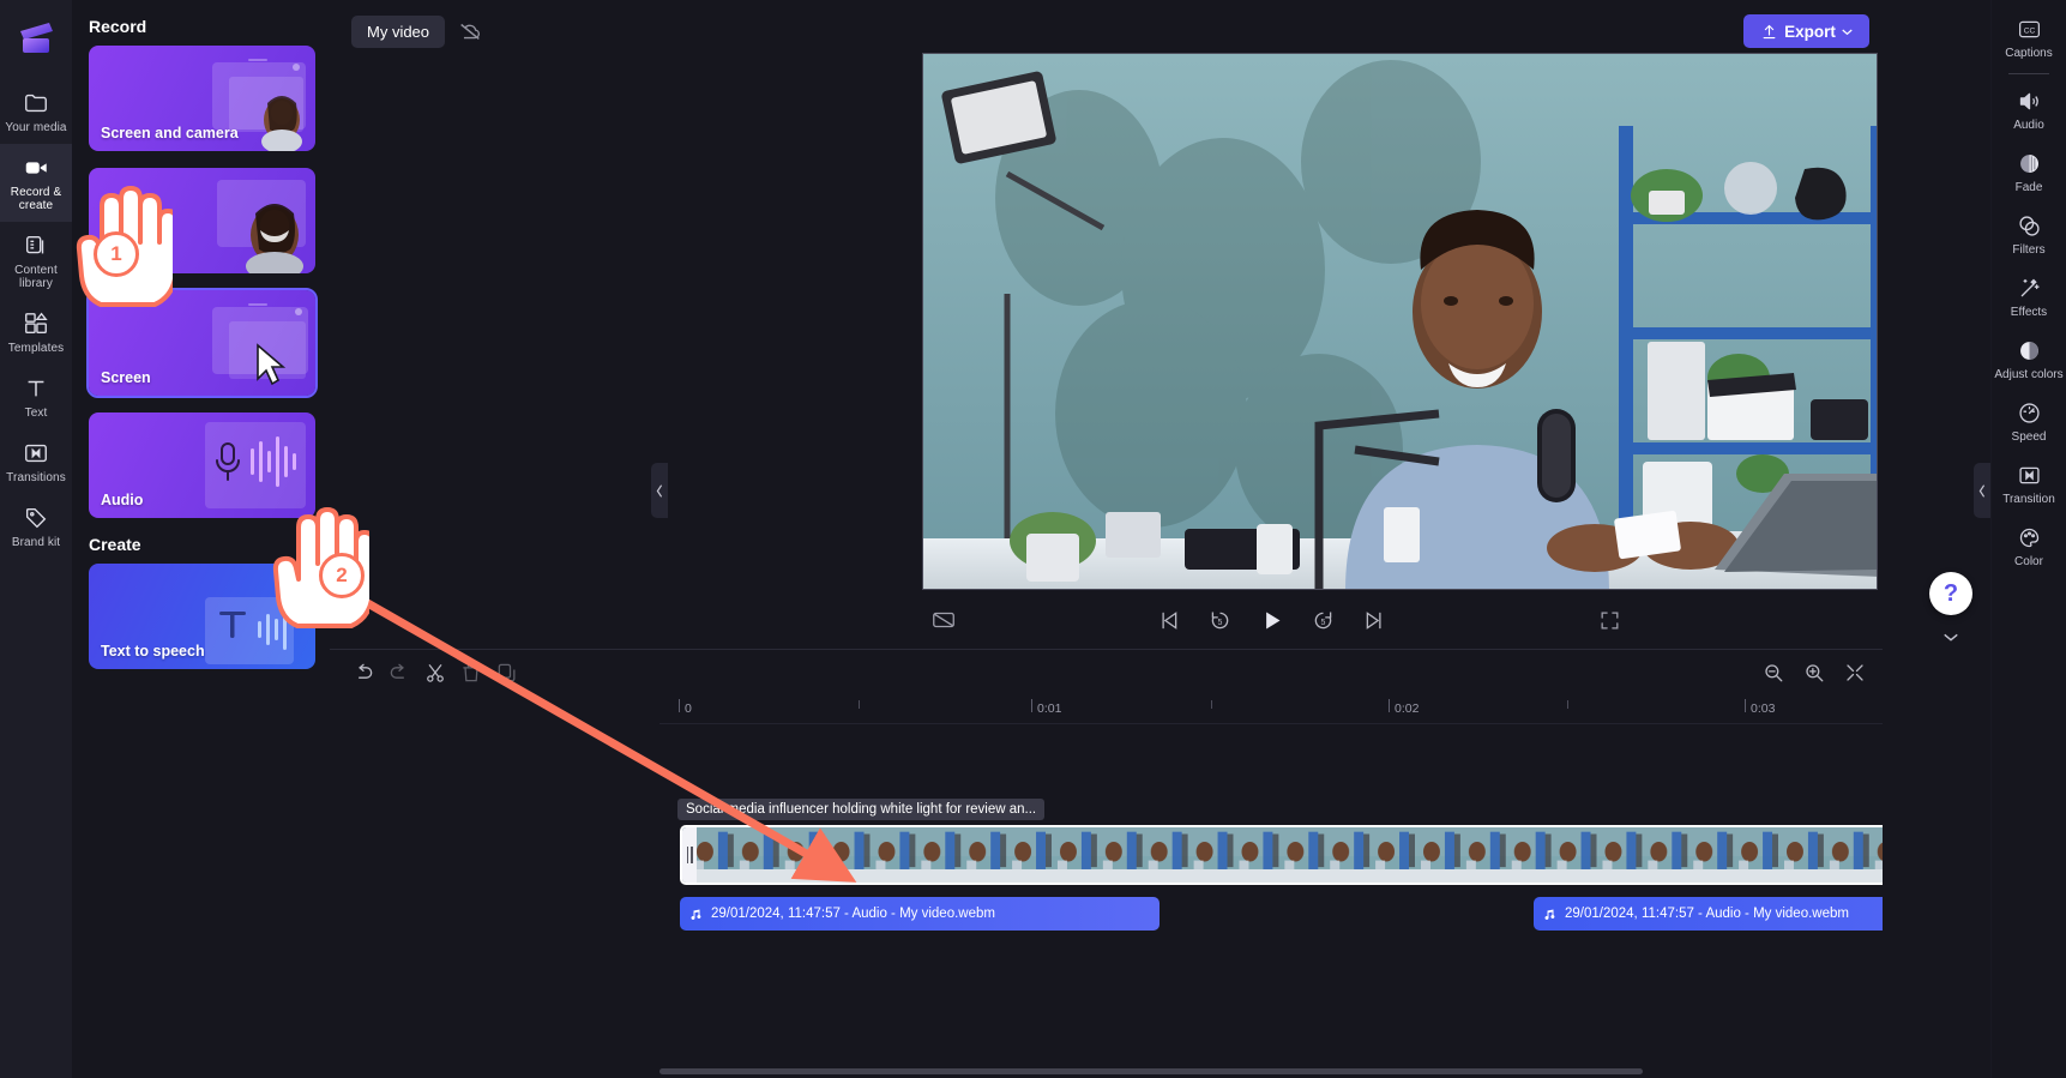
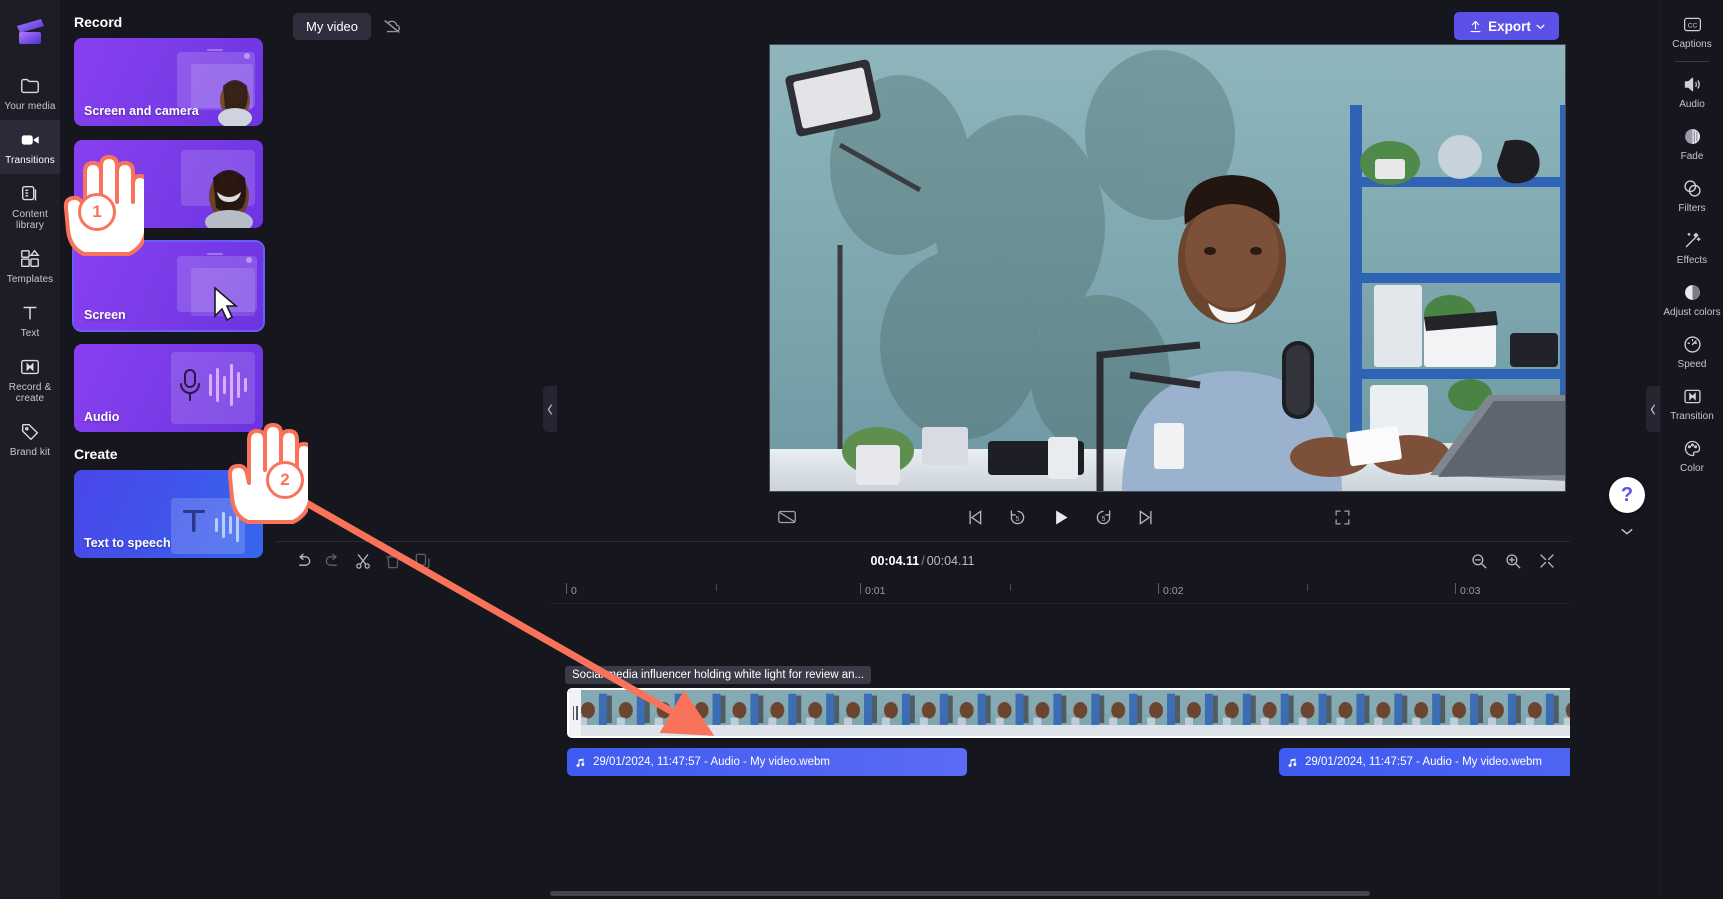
  Your media
- Record & create
+ Transitions
  Content library
  Templates
  Text
- Transitions
+ Record & create
  Brand kit
  Record
  Screen and camera
  Screen
  Audio
  Create
  Text to speech
  My video
+ 00:04.11 / 00:04.11
  0
  0:01
  0:02
  0:03
  Sociaedia influencer holding white light for review an...
  29/01/2024, 11:47:57 - Audio - My video.webm
  29/01/2024, 11:47:57 - Audio - My video.webm
  Export
  Captions
  Audio
  Fade
  Filters
  Effects
  Adjust colors
  Speed
  Transition
  Color
  ?
  1
  2
